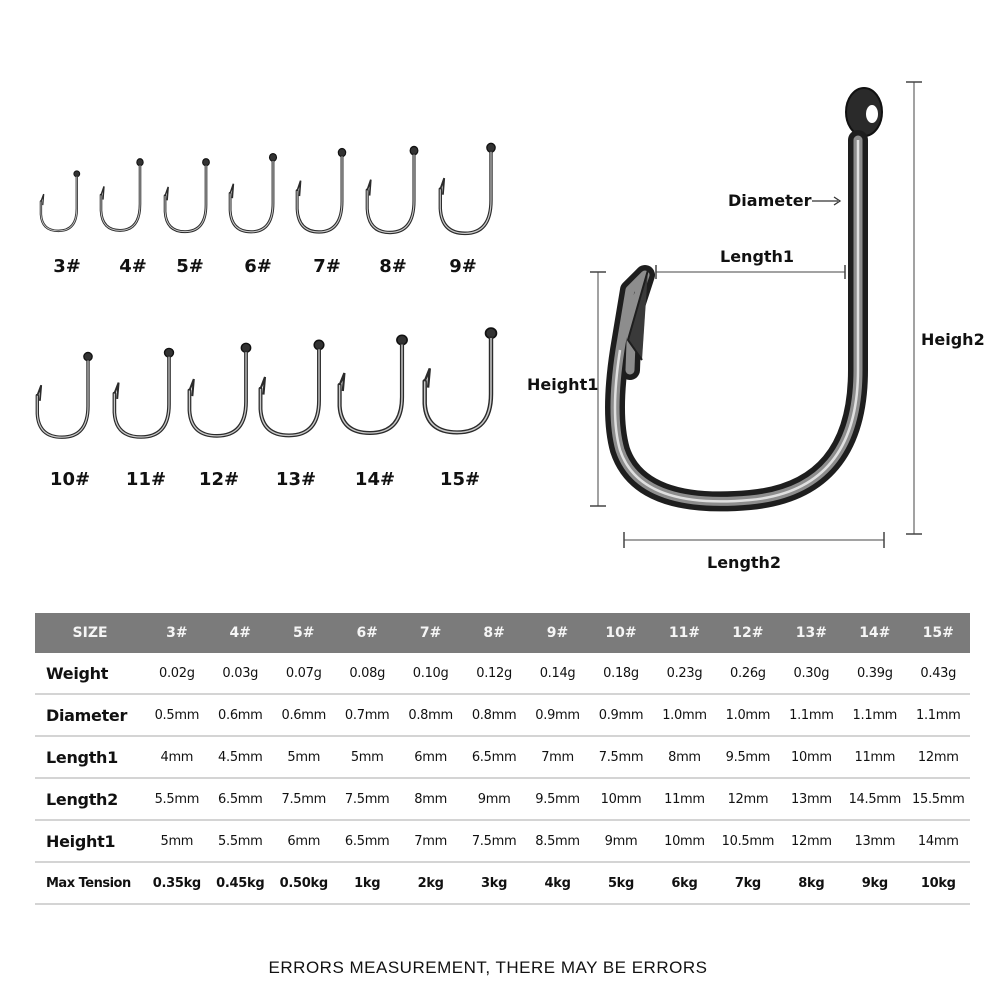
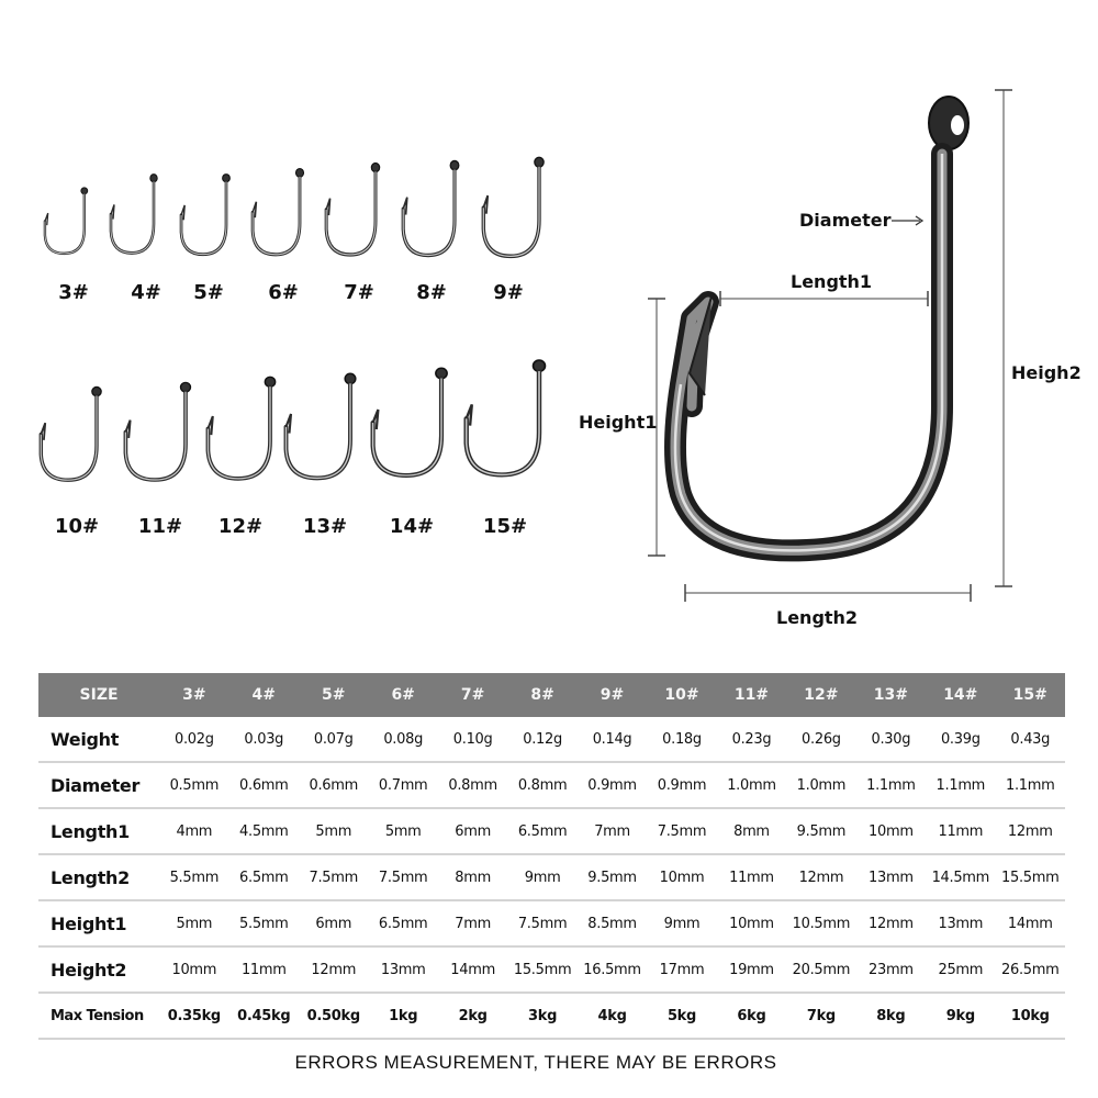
  3#
  4#
  5#
  6#
  7#
  8#
  9#
  10#
  11#
  12#
  13#
  14#
  15#
  Diameter
  Length1
  Height1
  Heigh2
  Length2
  SIZE	3#	4#	5#	6#	7#	8#	9#	10#	11#	12#	13#	14#	15#
  Weight	0.02g	0.03g	0.07g	0.08g	0.10g	0.12g	0.14g	0.18g	0.23g	0.26g	0.30g	0.39g	0.43g
  Diameter	0.5mm	0.6mm	0.6mm	0.7mm	0.8mm	0.8mm	0.9mm	0.9mm	1.0mm	1.0mm	1.1mm	1.1mm	1.1mm
  Length1	4mm	4.5mm	5mm	5mm	6mm	6.5mm	7mm	7.5mm	8mm	9.5mm	10mm	11mm	12mm
  Length2	5.5mm	6.5mm	7.5mm	7.5mm	8mm	9mm	9.5mm	10mm	11mm	12mm	13mm	14.5mm	15.5mm
  Height1	5mm	5.5mm	6mm	6.5mm	7mm	7.5mm	8.5mm	9mm	10mm	10.5mm	12mm	13mm	14mm
+ Height2	10mm	11mm	12mm	13mm	14mm	15.5mm	16.5mm	17mm	19mm	20.5mm	23mm	25mm	26.5mm
  Max Tension	0.35kg	0.45kg	0.50kg	1kg	2kg	3kg	4kg	5kg	6kg	7kg	8kg	9kg	10kg
  ERRORS MEASUREMENT, THERE MAY BE ERRORS
